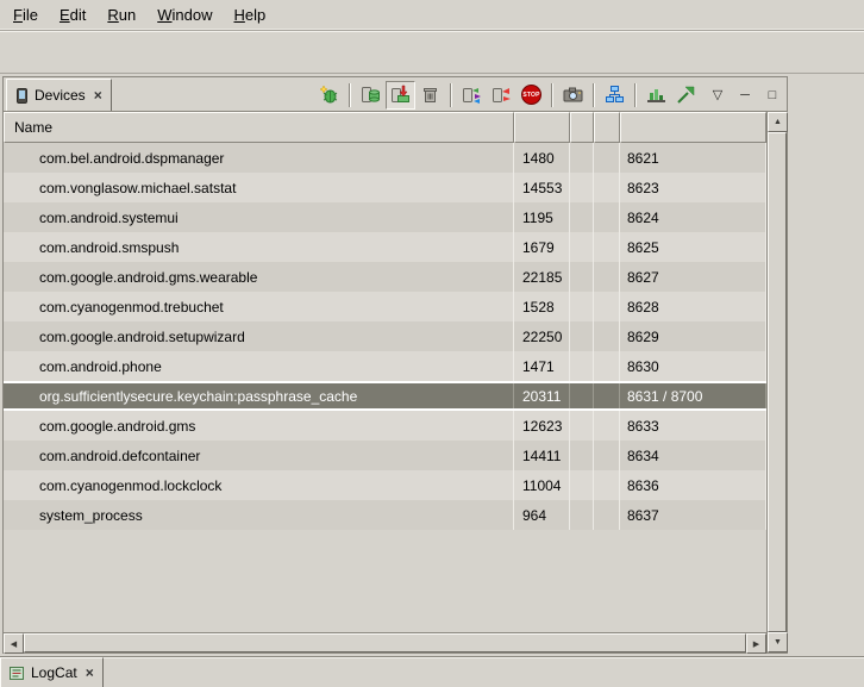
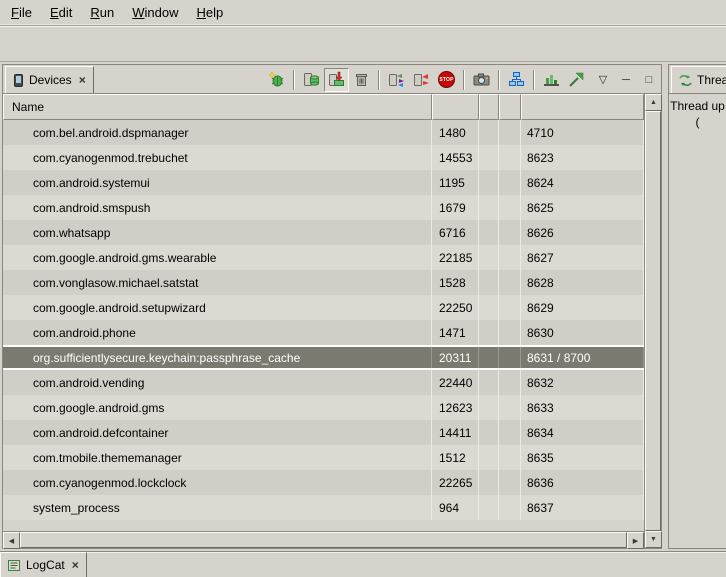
  File
  Edit
  Run
  Window
  Help
  Devices
  ×
  ▽
  ─
  □
  Name
  com.bel.android.dspmanager
  1480
- 8621
+ 4710
- com.vonglasow.michael.satstat
+ com.cyanogenmod.trebuchet
  14553
  8623
  com.android.systemui
  1195
  8624
  com.android.smspush
  1679
  8625
+ com.whatsapp
+ 6716
+ 8626
  com.google.android.gms.wearable
  22185
  8627
- com.cyanogenmod.trebuchet
+ com.vonglasow.michael.satstat
  1528
  8628
  com.google.android.setupwizard
  22250
  8629
  com.android.phone
  1471
  8630
  org.sufficientlysecure.keychain:passphrase_cache
  20311
  8631 / 8700
+ com.android.vending
+ 22440
+ 8632
  com.google.android.gms
  12623
  8633
  com.android.defcontainer
  14411
  8634
+ com.tmobile.thememanager
+ 1512
+ 8635
  com.cyanogenmod.lockclock
- 11004
+ 22265
  8636
  system_process
  964
  8637
+ Threa
+ Thread up
+ (
  LogCat
  ×
